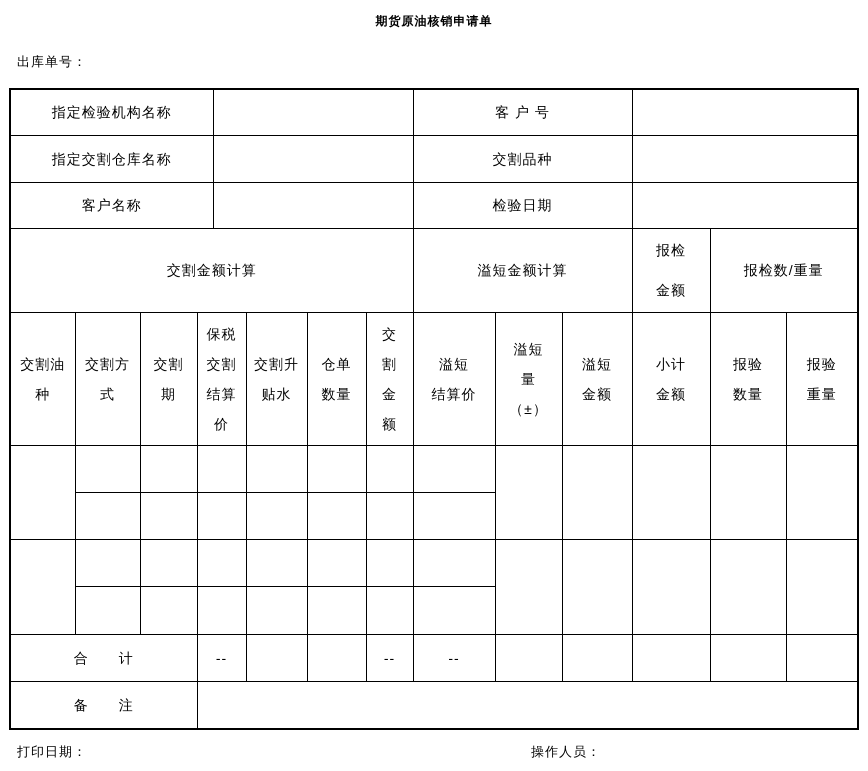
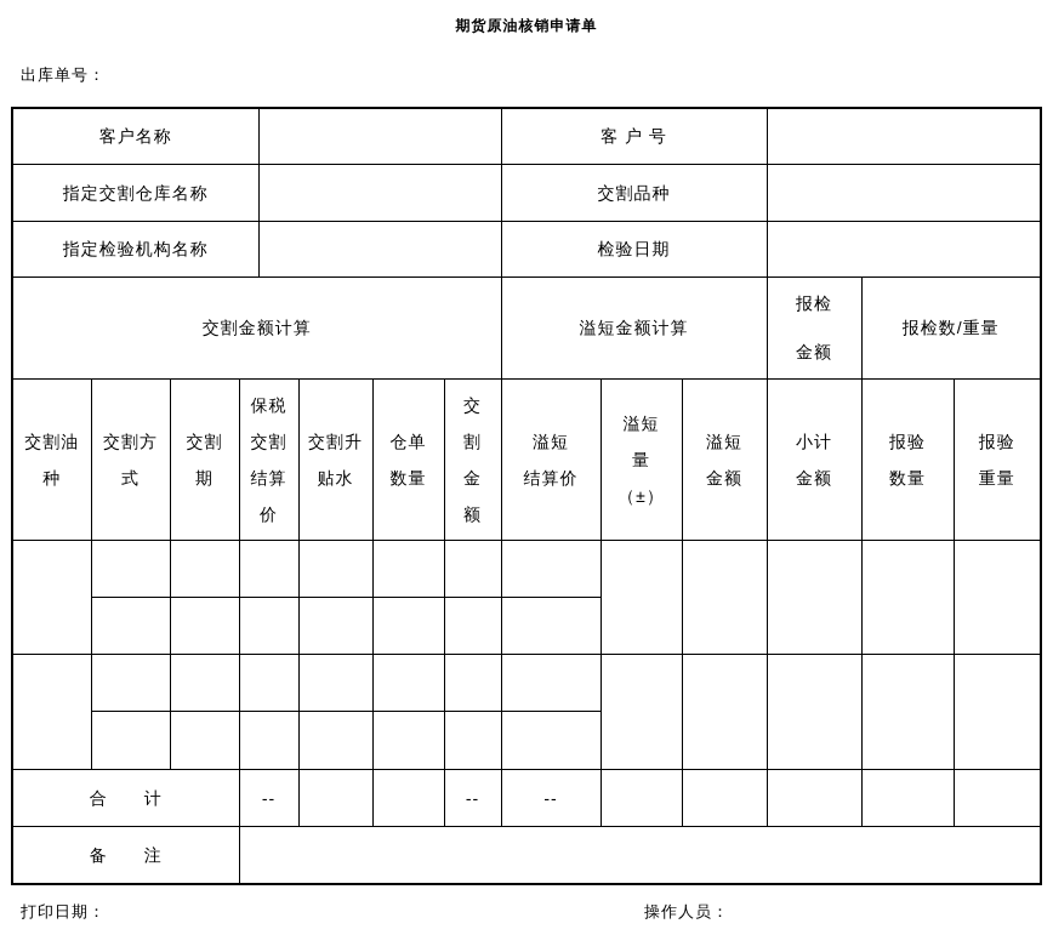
  期货原油核销申请单
  出库单号：
- 指定检验机构名称		客 户 号
+ 客户名称		客 户 号
  指定交割仓库名称		交割品种
- 客户名称		检验日期
+ 指定检验机构名称		检验日期
  交割金额计算	溢短金额计算	报检 金额	报检数/重量
  交割油 种	交割方 式	交割 期	保税 交割 结算 价	交割升 贴水	仓单 数量	交 割 金 额	溢短 结算价	溢短 量 （±）	溢短 金额	小计 金额	报验 数量	报验 重量
  合 计	--			--	--
  备 注
  打印日期：
  操作人员：
